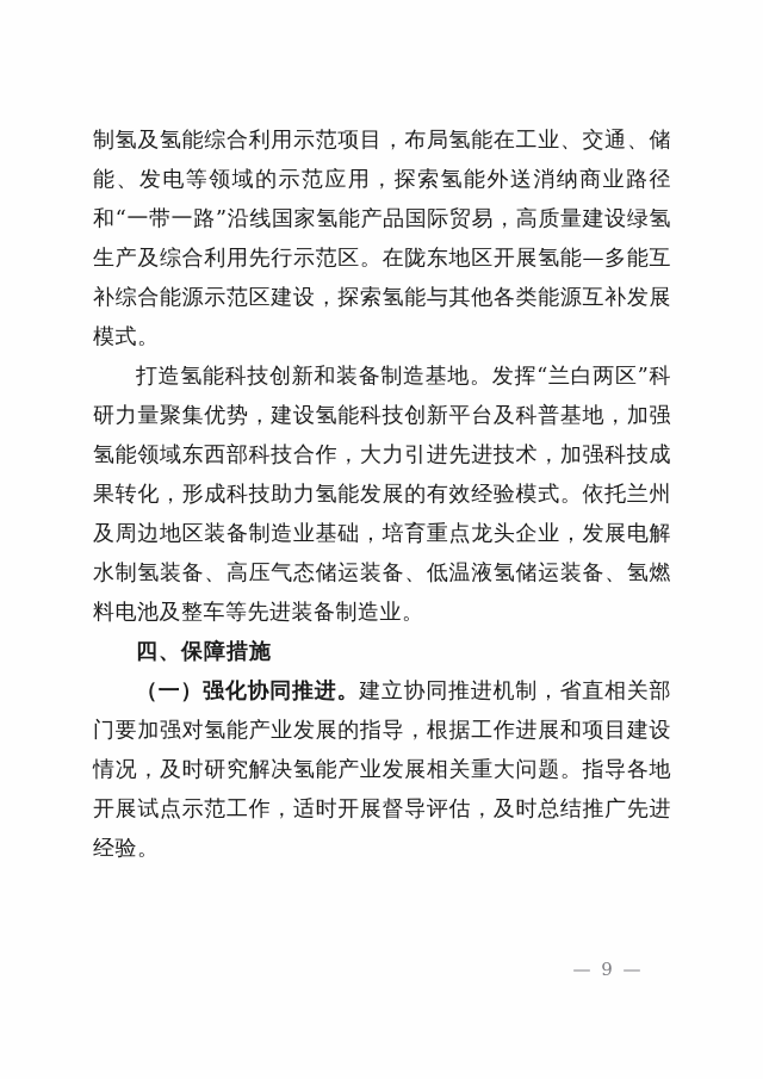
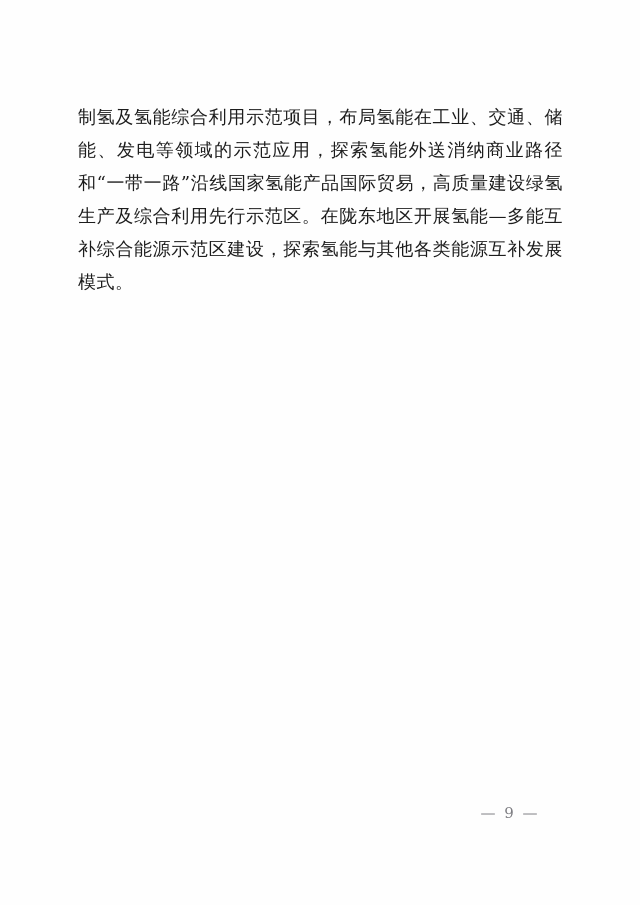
  制氢及氢能综合利用示范项目，布局氢能在工业、交通、储能、发电等领域的示范应用，探索氢能外送消纳商业路径和“一带一路”沿线国家氢能产品国际贸易，高质量建设绿氢生产及综合利用先行示范区。在陇东地区开展氢能—多能互补综合能源示范区建设，探索氢能与其他各类能源互补发展模式。
- 打造氢能科技创新和装备制造基地。发挥“兰白两区”科研力量聚集优势，建设氢能科技创新平台及科普基地，加强氢能领域东西部科技合作，大力引进先进技术，加强科技成果转化，形成科技助力氢能发展的有效经验模式。依托兰州及周边地区装备制造业基础，培育重点龙头企业，发展电解水制氢装备、高压气态储运装备、低温液氢储运装备、氢燃料电池及整车等先进装备制造业。
- 四、保障措施
- （一）强化协同推进。建立协同推进机制，省直相关部门要加强对氢能产业发展的指导，根据工作进展和项目建设情况，及时研究解决氢能产业发展相关重大问题。指导各地开展试点示范工作，适时开展督导评估，及时总结推广先进经验。
  — 9 —
